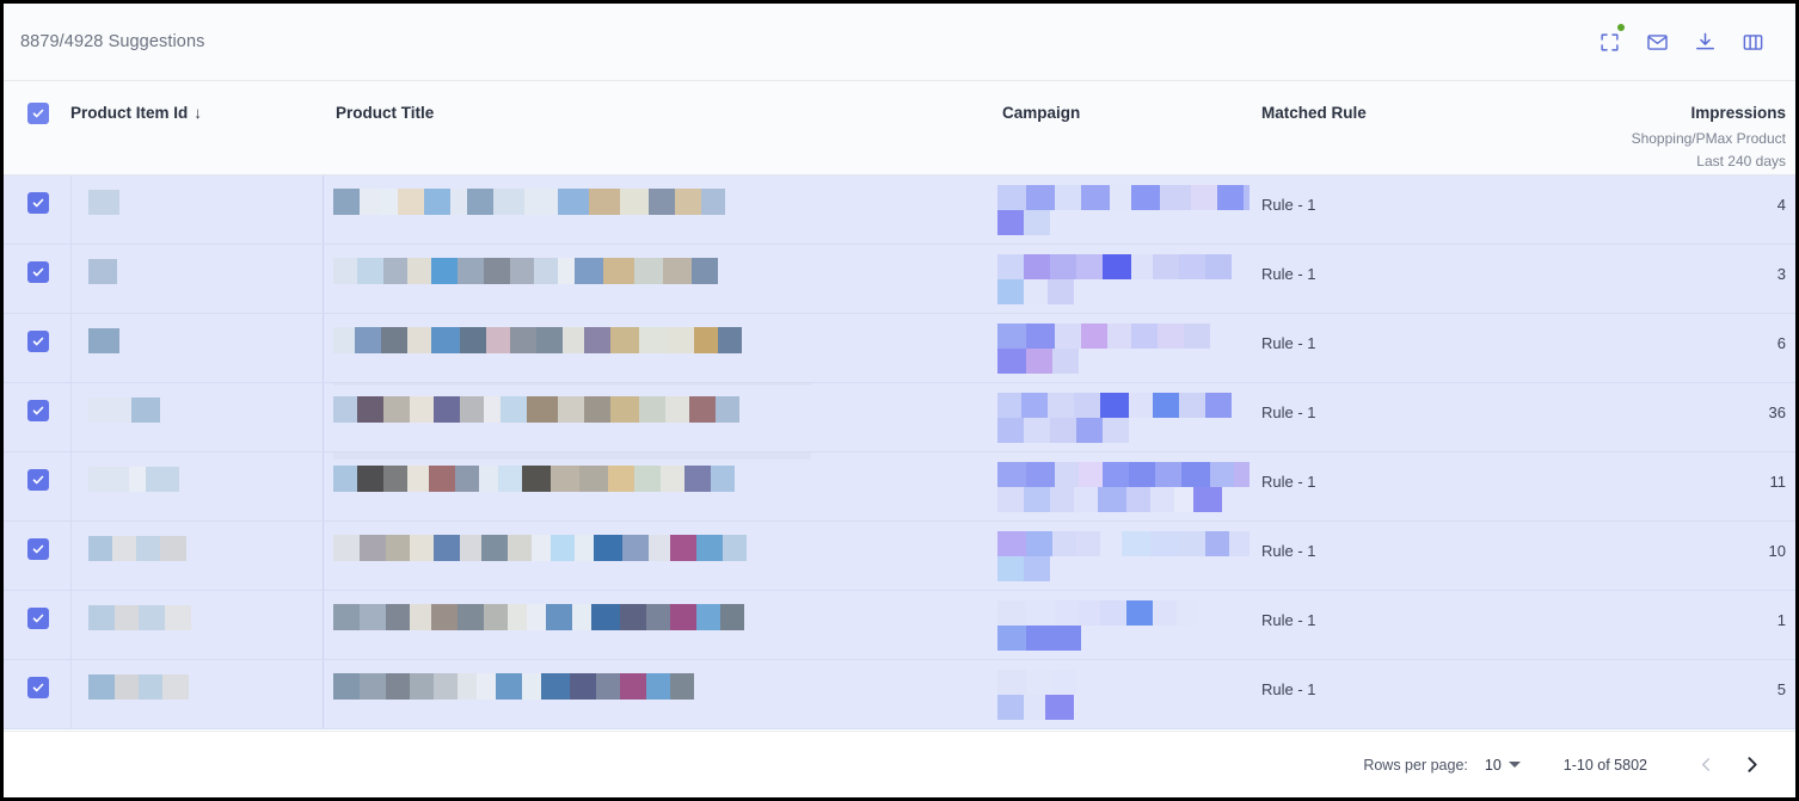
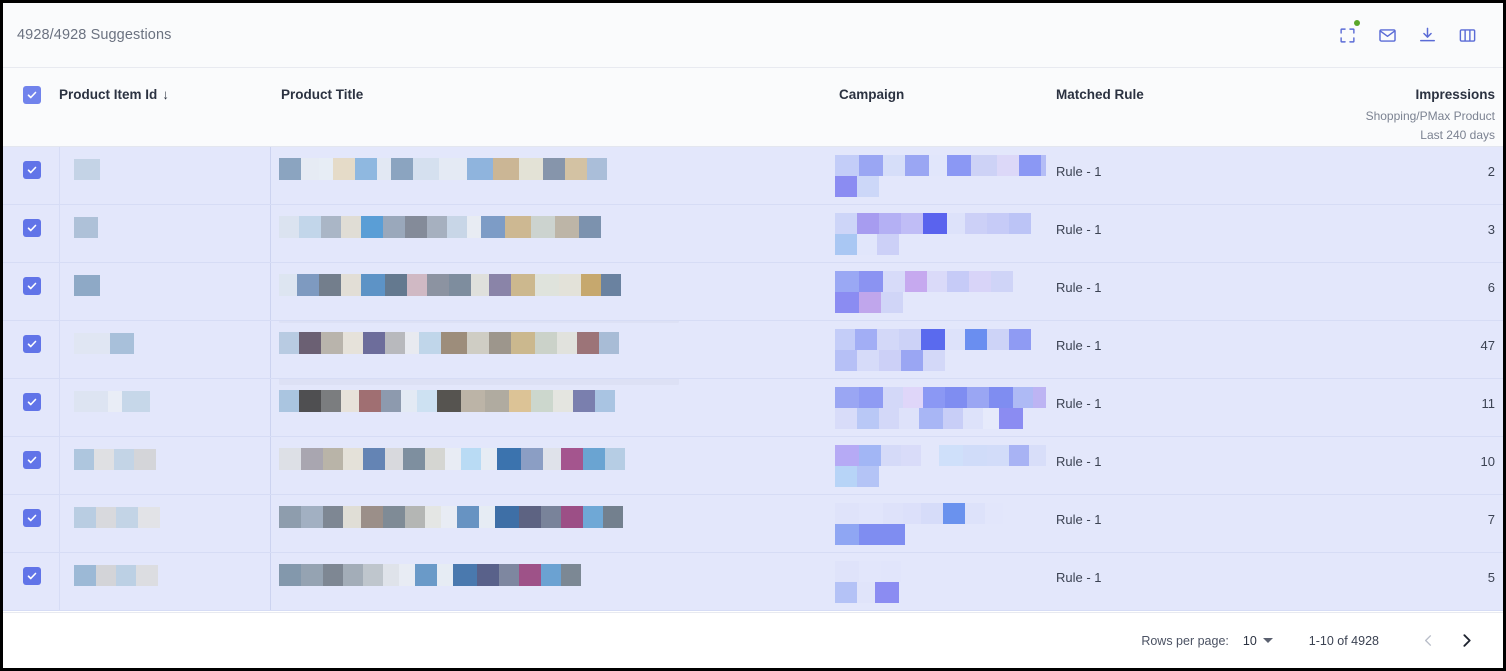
- 8879/4928 Suggestions
+ 4928/4928 Suggestions
  	Product Item Id ↓	Product Title	Campaign	Matched Rule	Impressions Shopping/PMax Product Last 240 days
- 				Rule - 1	4
+ 				Rule - 1	2
  				Rule - 1	3
  				Rule - 1	6
- 				Rule - 1	36
+ 				Rule - 1	47
  				Rule - 1	11
  				Rule - 1	10
- 				Rule - 1	1
+ 				Rule - 1	7
  				Rule - 1	5
  Rows per page:
  10
- 1-10 of 5802
+ 1-10 of 4928
